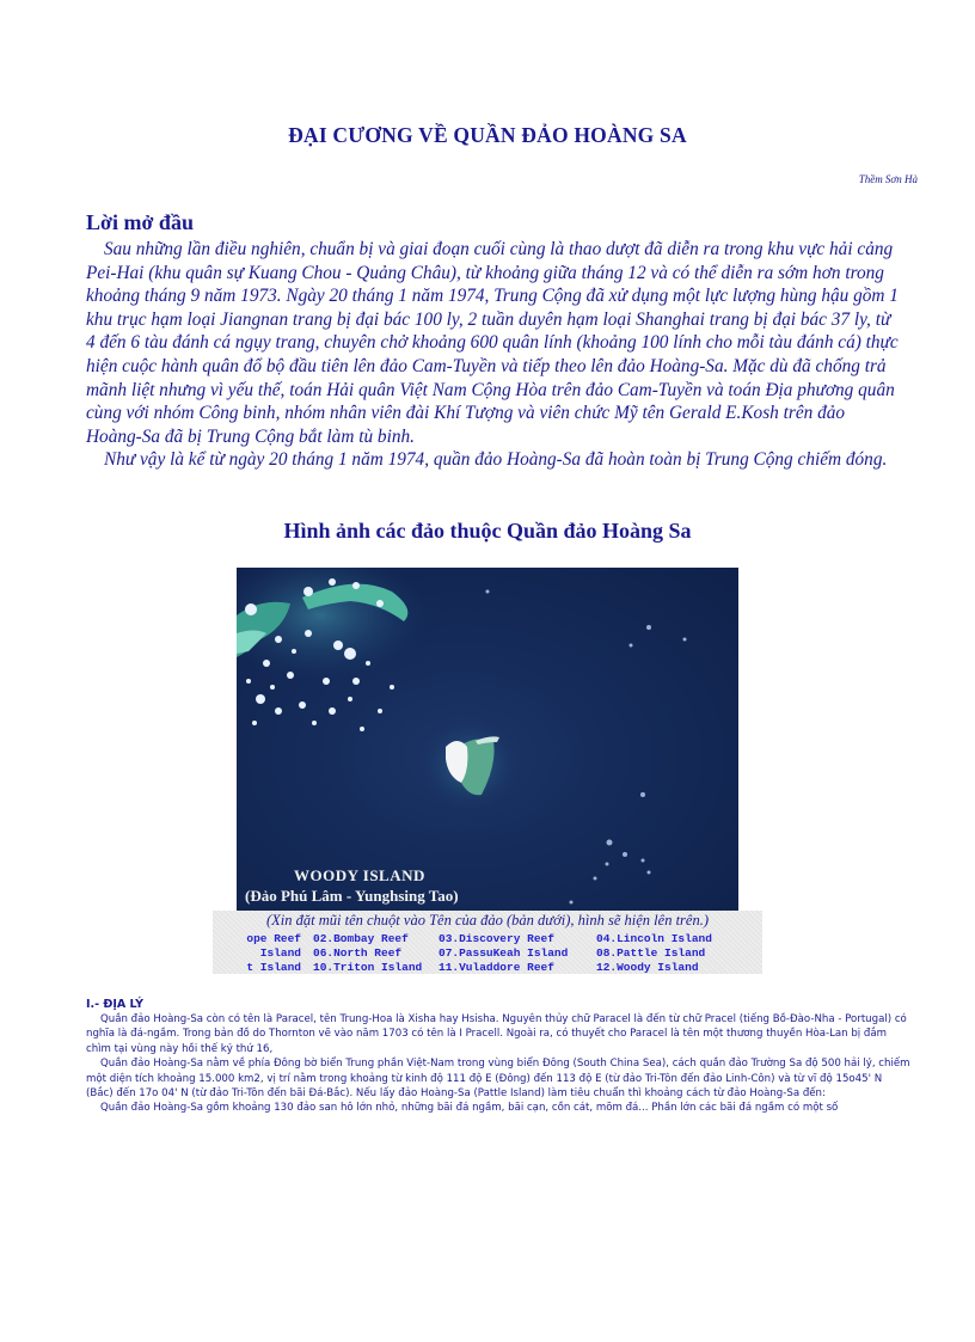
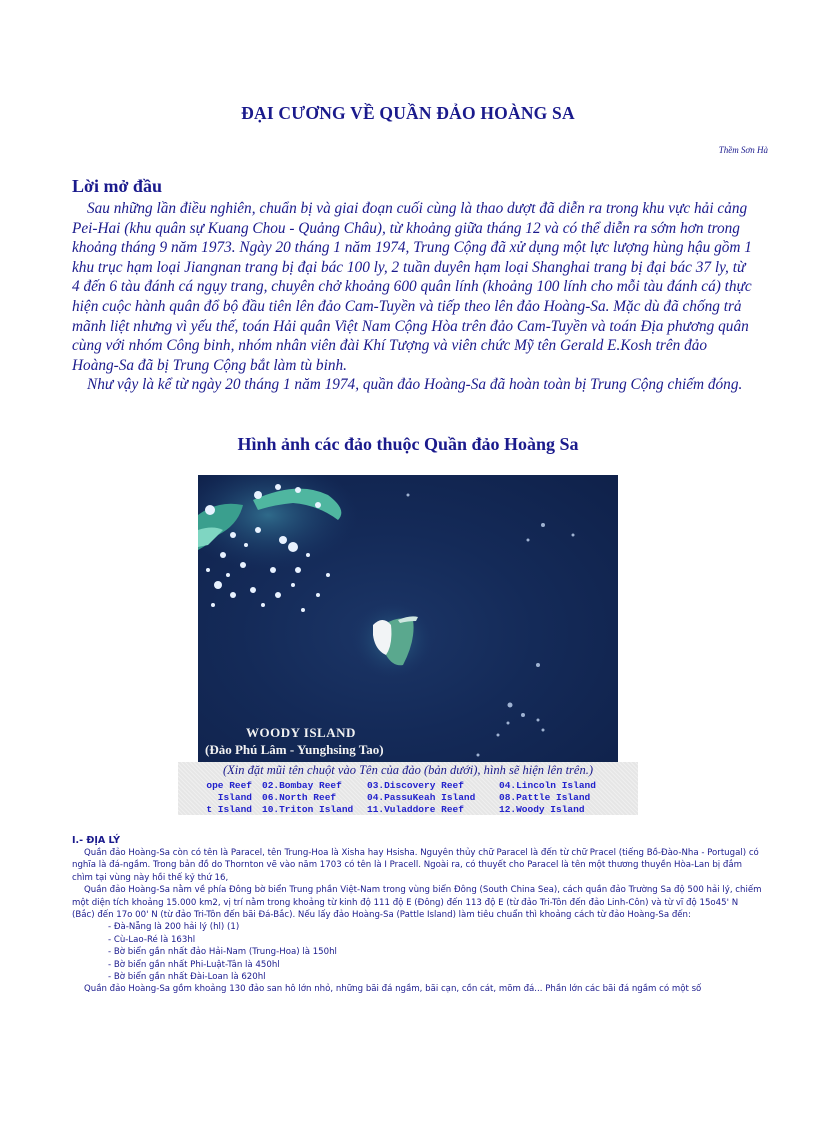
  ĐẠI CƯƠNG VỀ QUẦN ĐẢO HOÀNG SA
  Thềm Sơn Hà
  Lời mở đầu
  Sau những lần điều nghiên, chuẩn bị và giai đoạn cuối cùng là thao dượt đã diễn ra trong khu vực hải cảng Pei-Hai (khu quân sự Kuang Chou - Quảng Châu), từ khoảng giữa tháng 12 và có thể diễn ra sớm hơn trong khoảng tháng 9 năm 1973. Ngày 20 tháng 1 năm 1974, Trung Cộng đã xử dụng một lực lượng hùng hậu gồm 1 khu trục hạm loại Jiangnan trang bị đại bác 100 ly, 2 tuần duyên hạm loại Shanghai trang bị đại bác 37 ly, từ 4 đến 6 tàu đánh cá ngụy trang, chuyên chở khoảng 600 quân lính (khoảng 100 lính cho mỗi tàu đánh cá) thực hiện cuộc hành quân đổ bộ đầu tiên lên đảo Cam-Tuyền và tiếp theo lên đảo Hoàng-Sa. Mặc dù đã chống trả mãnh liệt nhưng vì yếu thế, toán Hải quân Việt Nam Cộng Hòa trên đảo Cam-Tuyền và toán Địa phương quân cùng với nhóm Công binh, nhóm nhân viên đài Khí Tượng và viên chức Mỹ tên Gerald E.Kosh trên đảo Hoàng-Sa đã bị Trung Cộng bắt làm tù binh.
  Như vậy là kể từ ngày 20 tháng 1 năm 1974, quần đảo Hoàng-Sa đã hoàn toàn bị Trung Cộng chiếm đóng.
  Hình ảnh các đảo thuộc Quần đảo Hoàng Sa
  WOODY ISLAND
  (Đảo Phú Lâm - Yunghsing Tao)
  (Xin đặt mũi tên chuột vào Tên của đảo (bản dưới), hình sẽ hiện lên trên.)
  ope Reef 02.Bombay Reef 03.Discovery Reef 04.Lincoln Island
- Island 06.North Reef 07.PassuKeah Island 08.Pattle Island
+ Island 06.North Reef 04.PassuKeah Island 08.Pattle Island
  t Island 10.Triton Island 11.Vuladdore Reef 12.Woody Island
  I.- ĐỊA LÝ
  Quần đảo Hoàng-Sa còn có tên là Paracel, tên Trung-Hoa là Xisha hay Hsisha. Nguyên thủy chữ Paracel là đến từ chữ Pracel (tiếng Bồ-Đào-Nha - Portugal) có nghĩa là đá-ngầm. Trong bản đồ do Thornton vẽ vào năm 1703 có tên là I Pracell. Ngoài ra, có thuyết cho Paracel là tên một thương thuyền Hòa-Lan bị đắm chìm tại vùng này hồi thế kỷ thứ 16,
- Quần đảo Hoàng-Sa nằm về phía Đông bờ biển Trung phần Việt-Nam trong vùng biển Đông (South China Sea), cách quần đảo Trường Sa độ 500 hải lý, chiếm một diện tích khoảng 15.000 km2, vị trí nằm trong khoảng từ kinh độ 111 độ E (Đông) đến 113 độ E (từ đảo Tri-Tôn đến đảo Linh-Côn) và từ vĩ độ 15o45' N (Bắc) đến 17o 04' N (từ đảo Tri-Tôn đến bãi Đá-Bắc). Nếu lấy đảo Hoàng-Sa (Pattle Island) làm tiêu chuẩn thì khoảng cách từ đảo Hoàng-Sa đến:
+ Quần đảo Hoàng-Sa nằm về phía Đông bờ biển Trung phần Việt-Nam trong vùng biển Đông (South China Sea), cách quần đảo Trường Sa độ 500 hải lý, chiếm một diện tích khoảng 15.000 km2, vị trí nằm trong khoảng từ kinh độ 111 độ E (Đông) đến 113 độ E (từ đảo Tri-Tôn đến đảo Linh-Côn) và từ vĩ độ 15o45' N (Bắc) đến 17o 00' N (từ đảo Tri-Tôn đến bãi Đá-Bắc). Nếu lấy đảo Hoàng-Sa (Pattle Island) làm tiêu chuẩn thì khoảng cách từ đảo Hoàng-Sa đến:
+ - Đà-Nẵng là 200 hải lý (hl) (1)
+ - Cù-Lao-Ré là 163hl
+ - Bờ biển gần nhất đảo Hải-Nam (Trung-Hoa) là 150hl
+ - Bờ biển gần nhất Phi-Luật-Tân là 450hl
+ - Bờ biển gần nhất Đài-Loan là 620hl
  Quần đảo Hoàng-Sa gồm khoảng 130 đảo san hô lớn nhỏ, những bãi đá ngầm, bãi cạn, cồn cát, mõm đá... Phần lớn các bãi đá ngầm có một số
